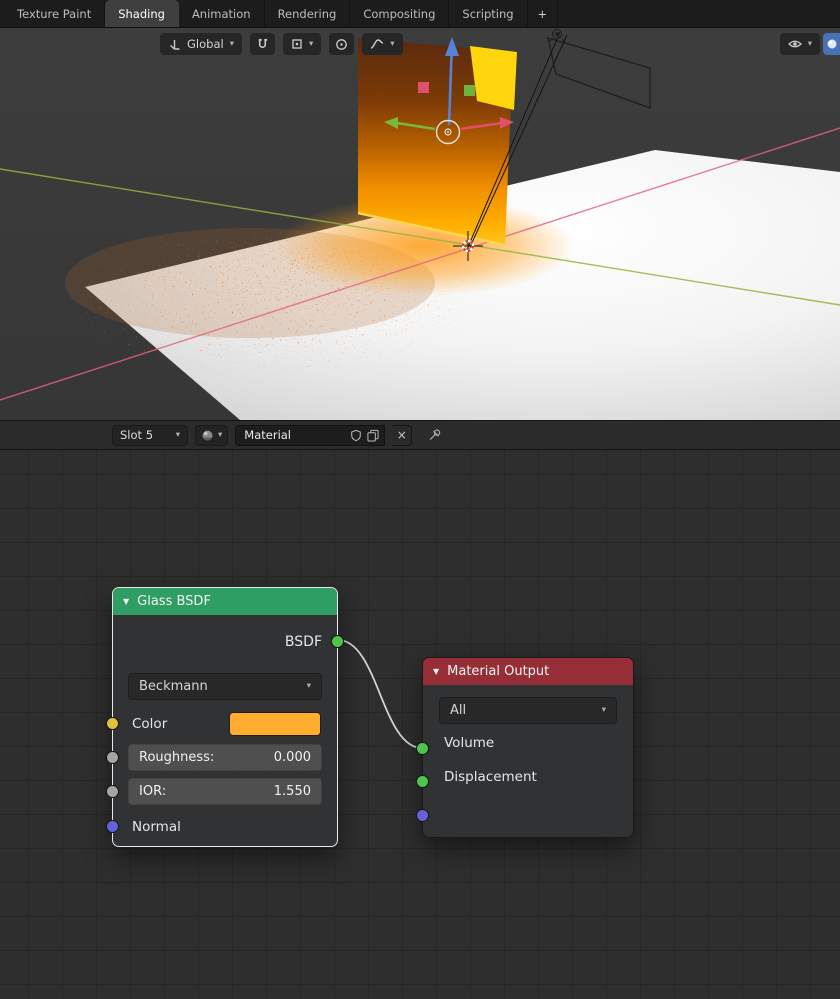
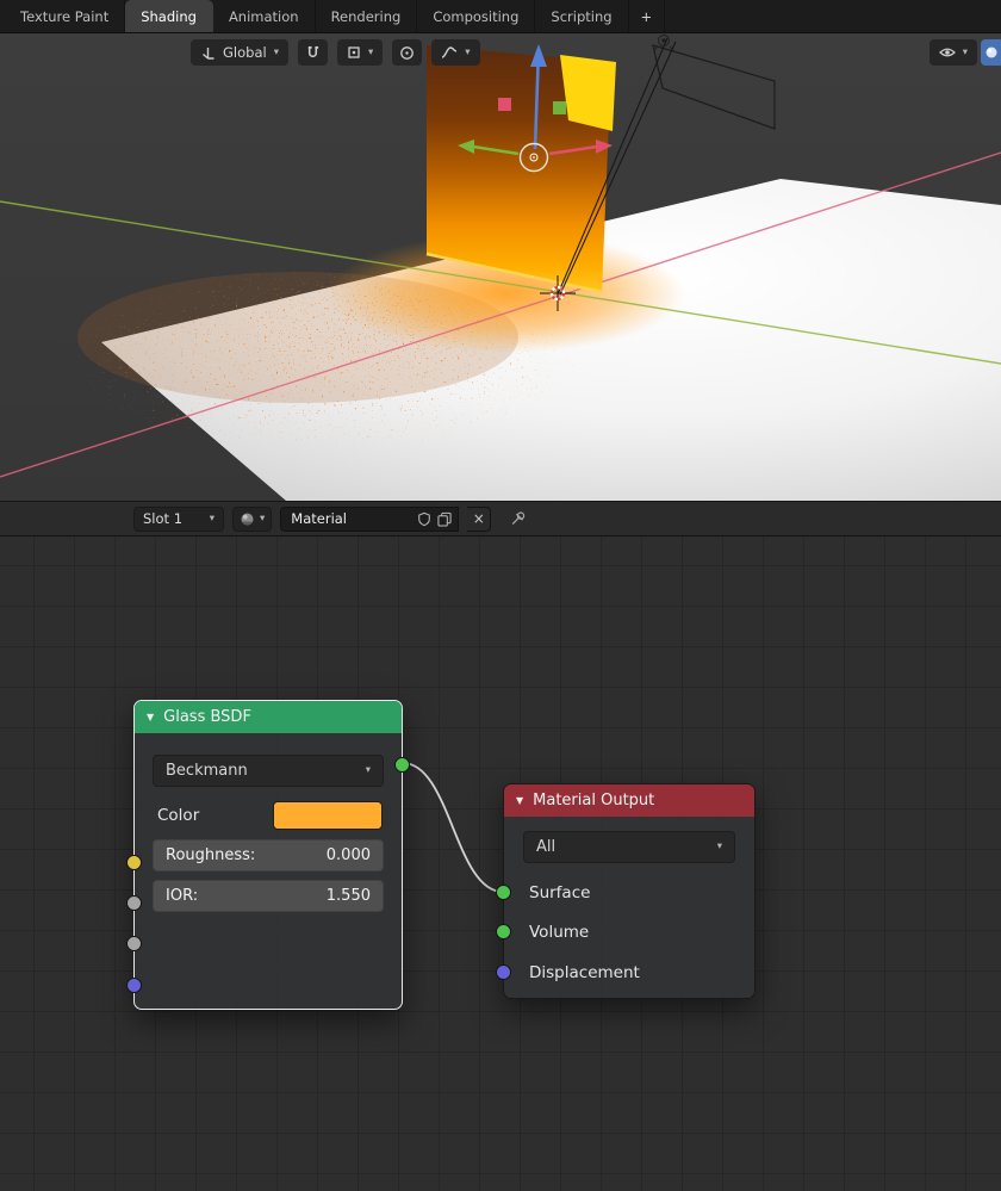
  Texture Paint
  Shading
  Animation
  Rendering
  Compositing
  Scripting
  +
  Global
  ▾
  ▾
  ▾
  ▾
- Slot 5
+ Slot 1
  ▾
  ▾
  Material
  ×
  ▼
  Glass BSDF
- BSDF
  Beckmann
  ▾
  Color
  Roughness:
  0.000
  IOR:
  1.550
- Normal
  ▼
  Material Output
  All
  ▾
+ Surface
  Volume
  Displacement
